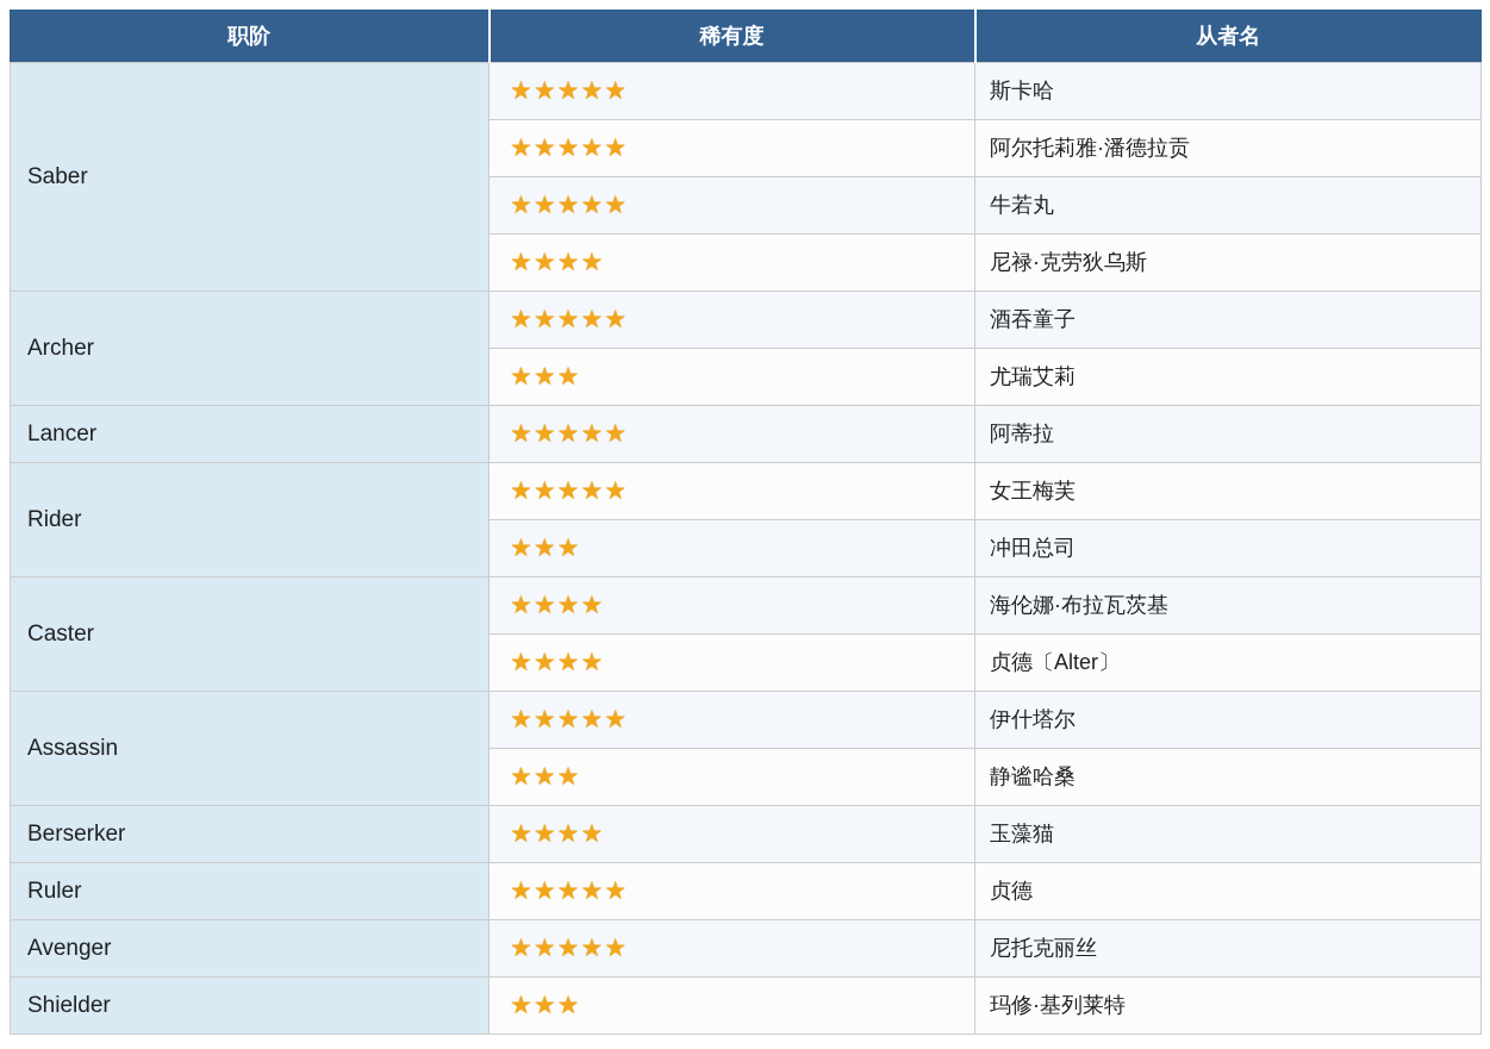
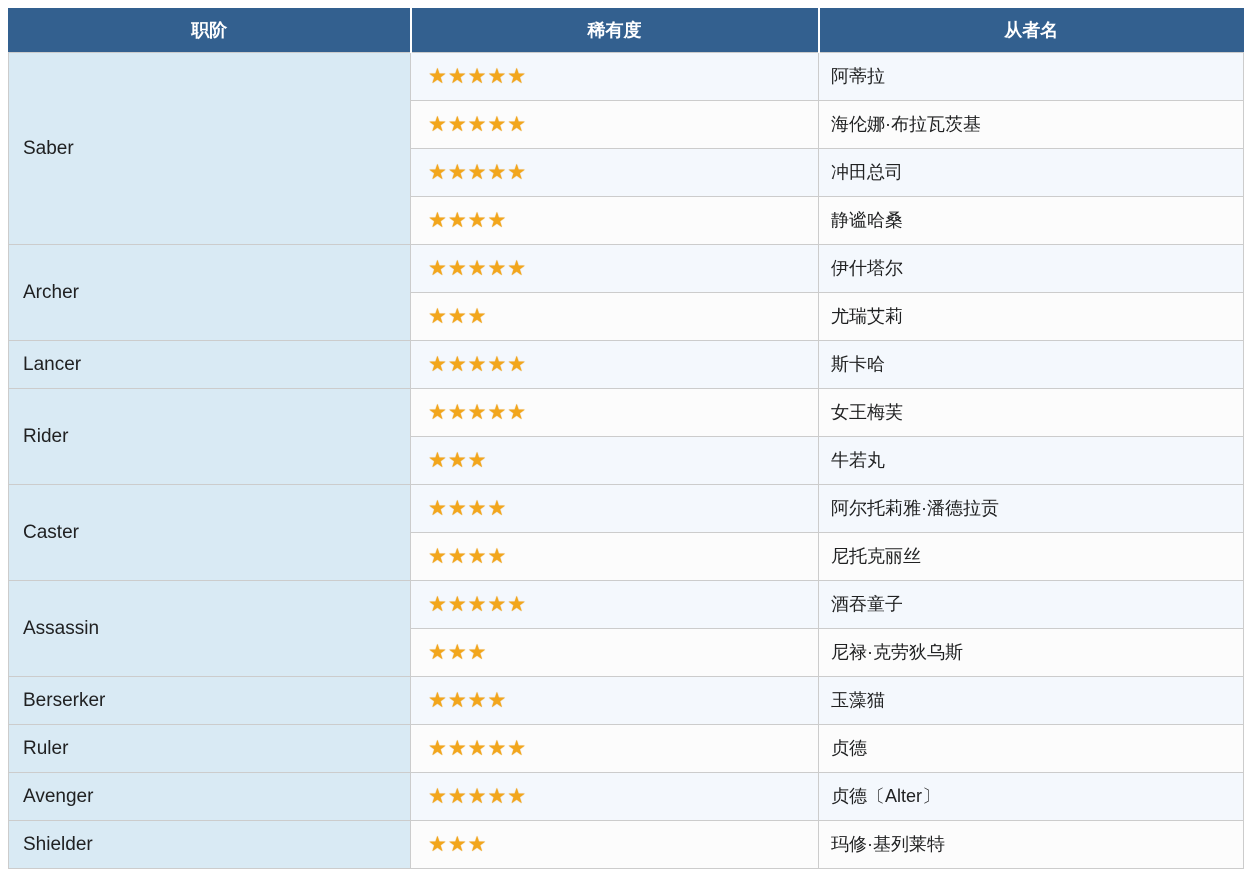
  职阶	稀有度	从者名
- Saber	★★★★★	斯卡哈
+ Saber	★★★★★	阿蒂拉
- ★★★★★	阿尔托莉雅·潘德拉贡
+ ★★★★★	海伦娜·布拉瓦茨基
- ★★★★★	牛若丸
+ ★★★★★	冲田总司
- ★★★★	尼禄·克劳狄乌斯
+ ★★★★	静谧哈桑
- Archer	★★★★★	酒吞童子
+ Archer	★★★★★	伊什塔尔
  ★★★	尤瑞艾莉
- Lancer	★★★★★	阿蒂拉
+ Lancer	★★★★★	斯卡哈
  Rider	★★★★★	女王梅芙
- ★★★	冲田总司
+ ★★★	牛若丸
- Caster	★★★★	海伦娜·布拉瓦茨基
+ Caster	★★★★	阿尔托莉雅·潘德拉贡
- ★★★★	贞德〔Alter〕
+ ★★★★	尼托克丽丝
- Assassin	★★★★★	伊什塔尔
+ Assassin	★★★★★	酒吞童子
- ★★★	静谧哈桑
+ ★★★	尼禄·克劳狄乌斯
  Berserker	★★★★	玉藻猫
  Ruler	★★★★★	贞德
- Avenger	★★★★★	尼托克丽丝
+ Avenger	★★★★★	贞德〔Alter〕
  Shielder	★★★	玛修·基列莱特
